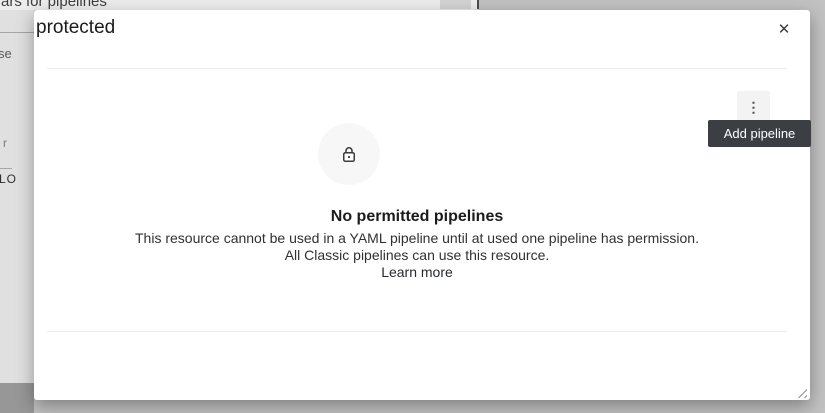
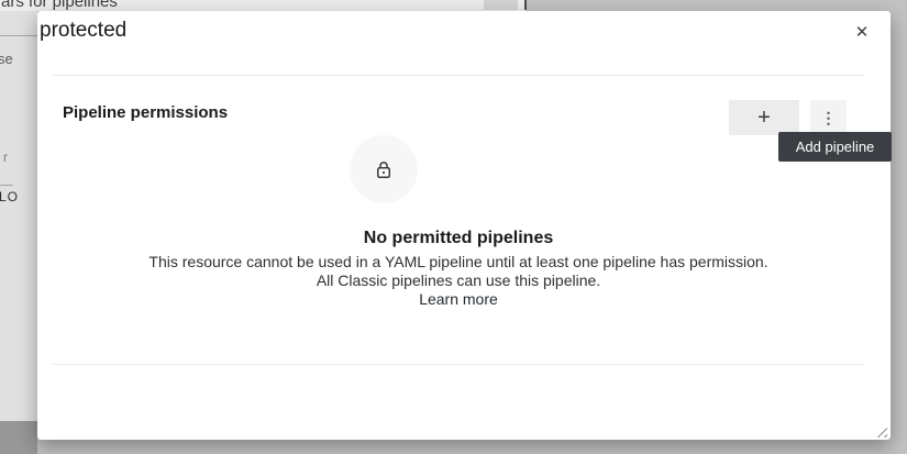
  ars for pipelines
  se
  r
  LO
  protected
  ✕
+ Pipeline permissions
+ +
  ⋮
  No permitted pipelines
- This resource cannot be used in a YAML pipeline until at used one pipeline has permission.
+ This resource cannot be used in a YAML pipeline until at least one pipeline has permission.
- All Classic pipelines can use this resource.
+ All Classic pipelines can use this pipeline.
  Learn more
  Add pipeline
